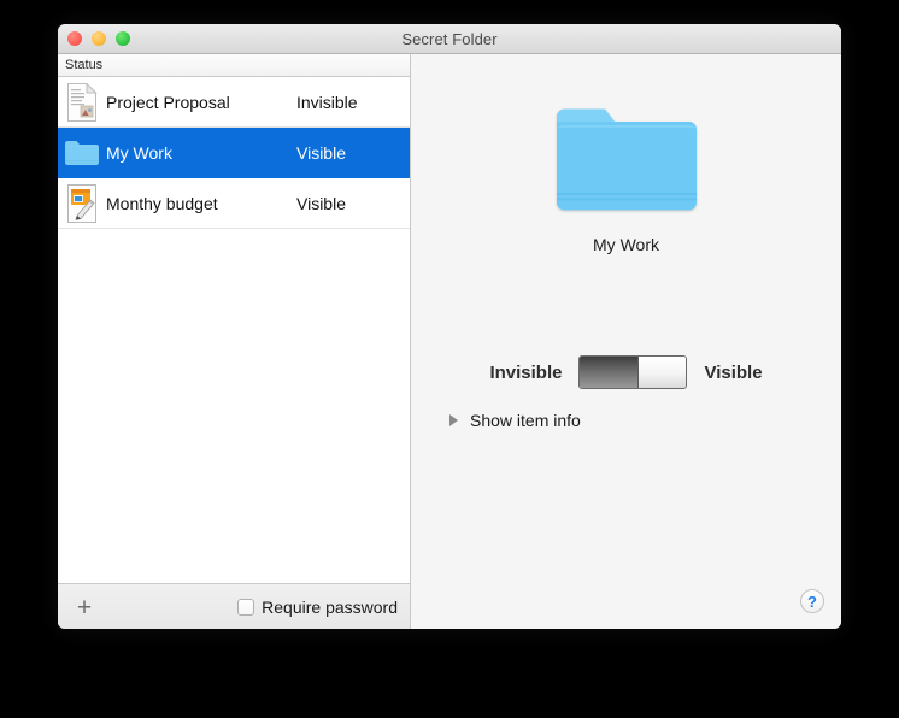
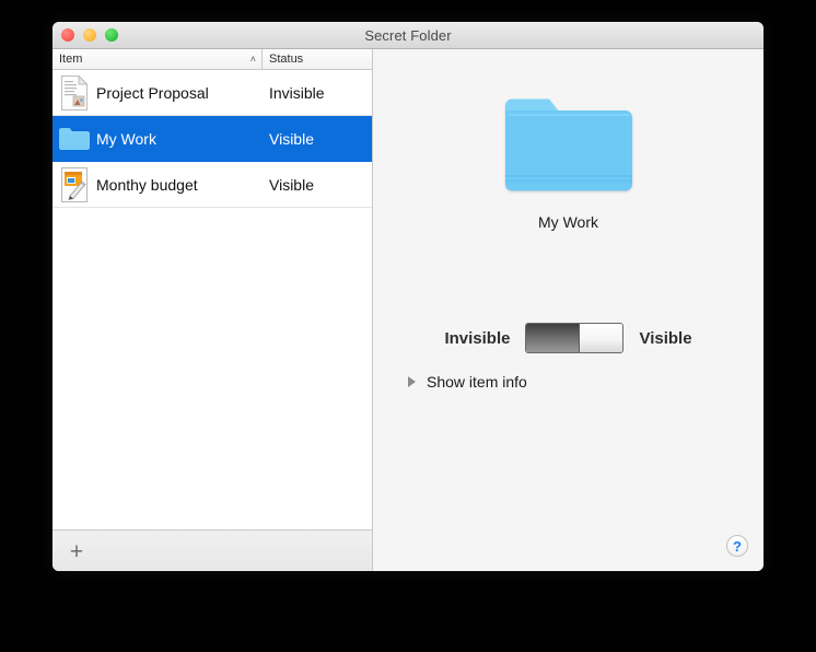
  Secret Folder
+ Item
+ ˄
  Status
  Project Proposal
  Invisible
  My Work
  Visible
  Monthy budget
  Visible
  +
- Require password
  My Work
  Invisible
  Visible
  Show item info
  ?
